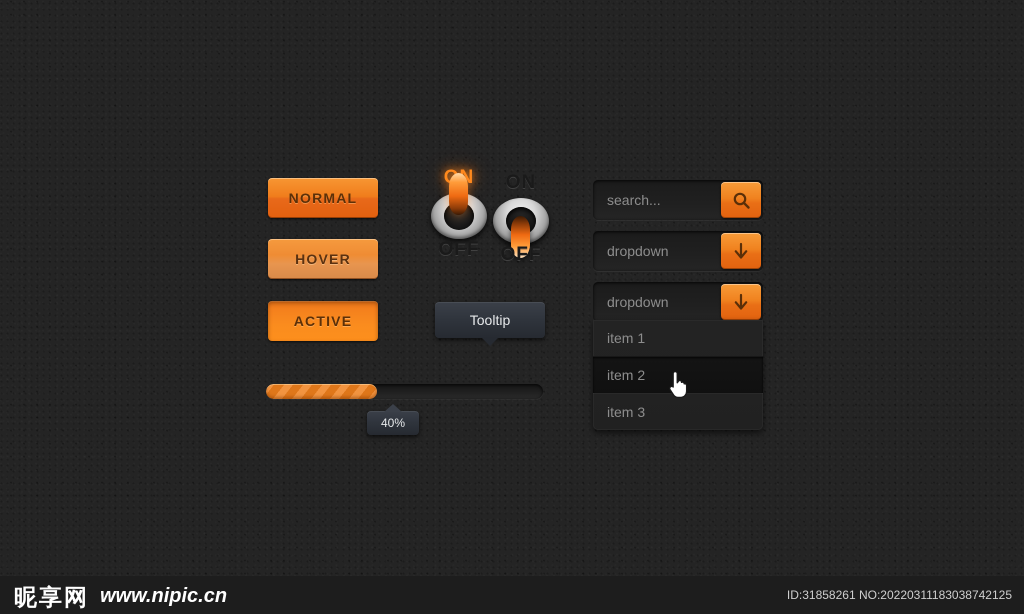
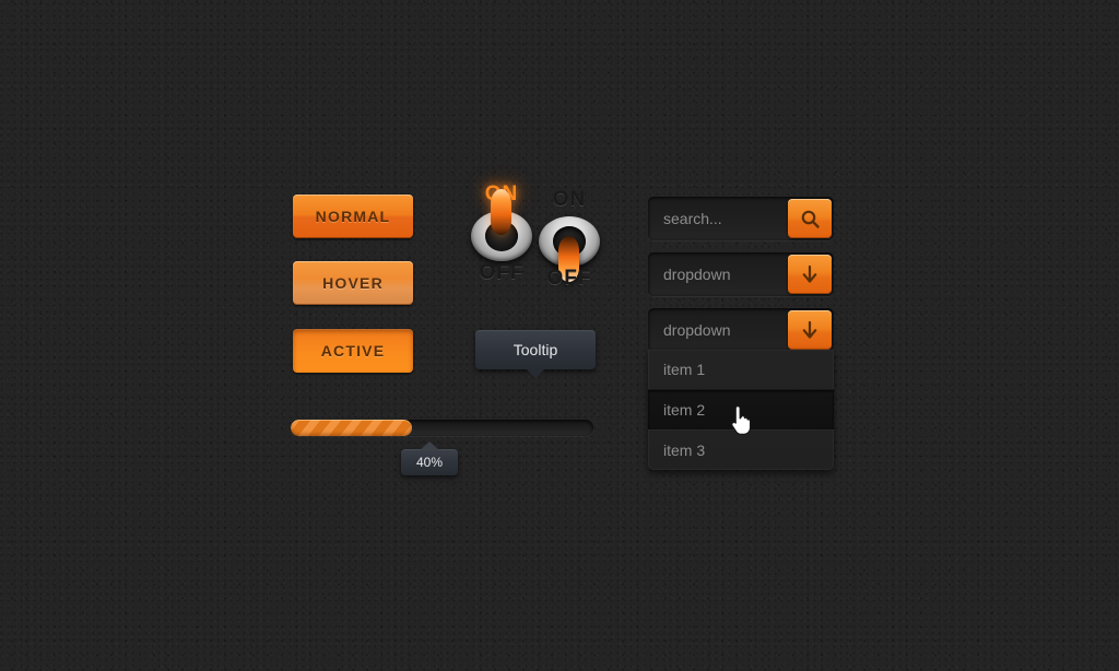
  NORMAL
  HOVER
  ACTIVE
  OFF
  ON
  OFF
  Tooltip
  40%
  search...
  dropdown
  dropdown
  item 1
  item 2
  item 3
- 昵享网
- www.nipic.cn
- ID:31858261 NO:20220311183038742125
